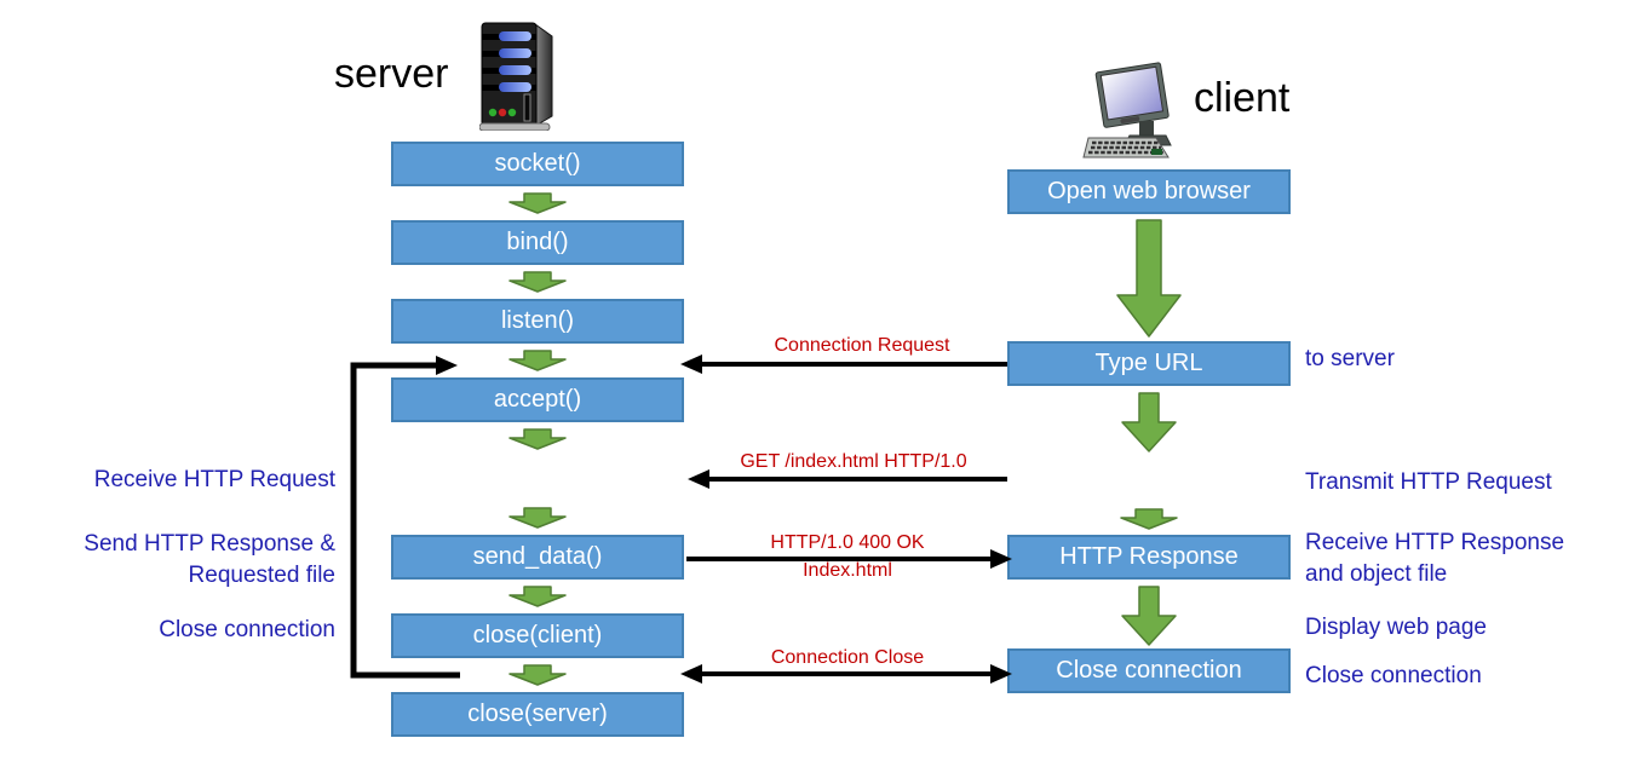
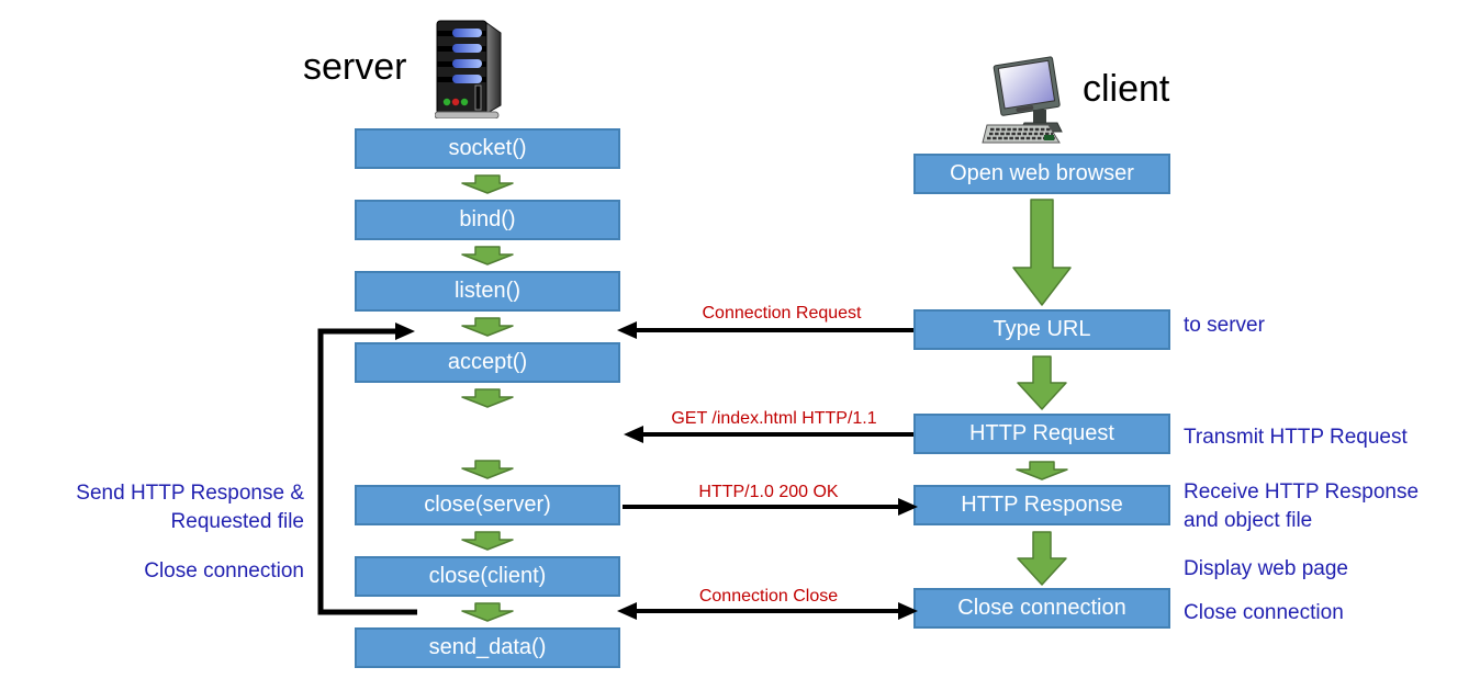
  server
  client
  socket()
  bind()
  listen()
  accept()
- send_data()
+ close(server)
  close(client)
- close(server)
+ send_data()
  Open web browser
  Type URL
+ HTTP Request
  HTTP Response
  Close connection
  Connection Request
- GET /index.html HTTP/1.0
+ GET /index.html HTTP/1.1
- HTTP/1.0 400 OK
+ HTTP/1.0 200 OK
- Index.html
  Connection Close
- Receive HTTP Request
  Send HTTP Response &
  Requested file
  Close connection
  to server
  Transmit HTTP Request
  Receive HTTP Response
  and object file
  Display web page
  Close connection
